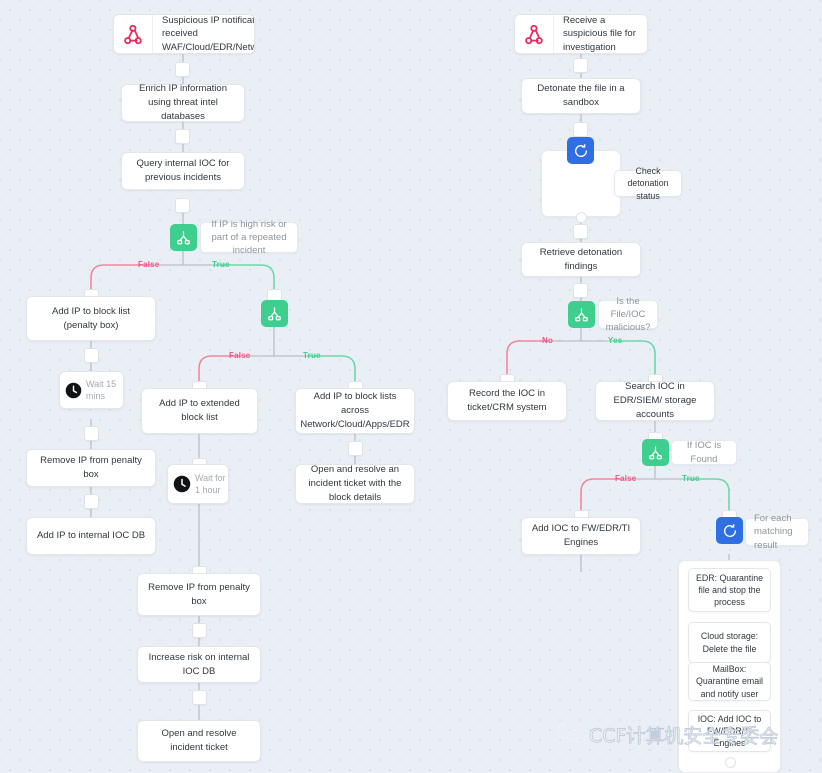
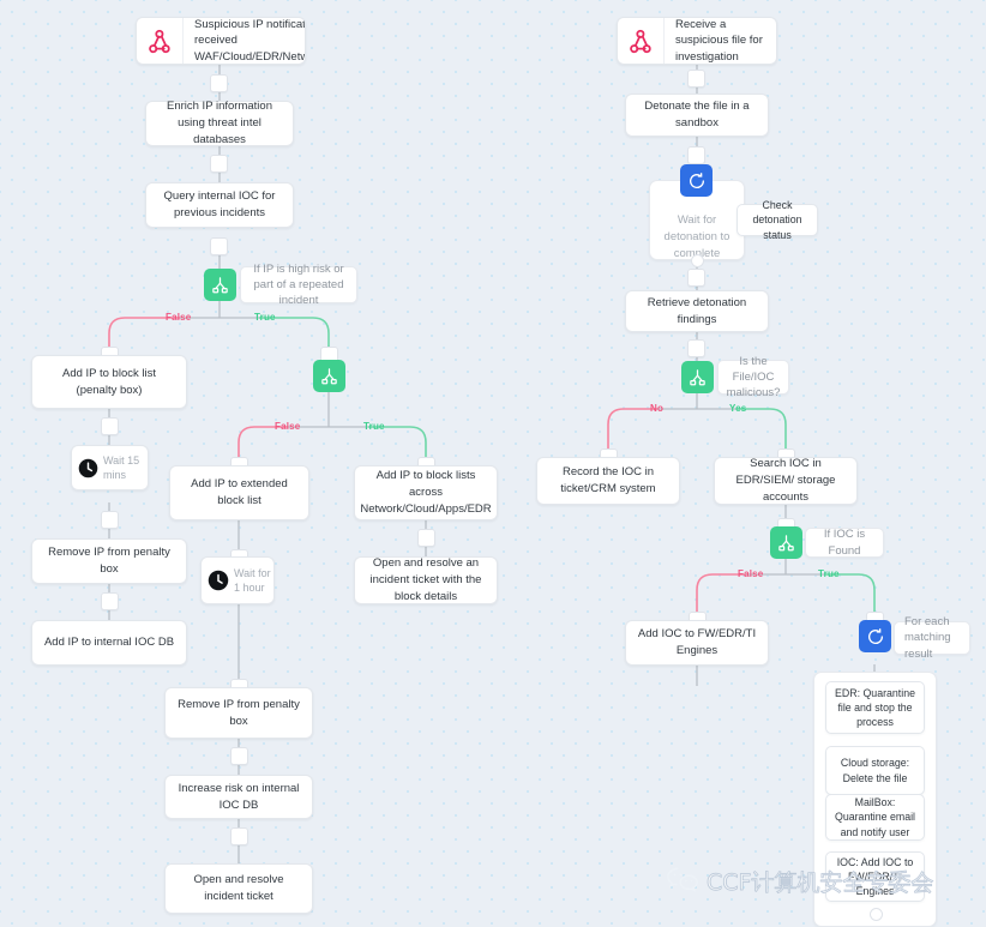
  Suspicious IP notificat received WAF/Cloud/EDR/Netw
  Enrich IP information using threat intel databases
  Query internal IOC for previous incidents
  If IP is high risk or part of a repeated incident
  False
  True
  Add IP to block list (penalty box)
  Wait 15 mins
  Remove IP from penalty box
  Add IP to internal IOC DB
  False
  True
  Add IP to extended block list
  Wait for 1 hour
  Remove IP from penalty box
  Increase risk on internal IOC DB
  Open and resolve incident ticket
  Add IP to block lists across Network/Cloud/Apps/EDR
  Open and resolve an incident ticket with the block details
  Receive a suspicious file for investigation
  Detonate the file in a sandbox
+ Wait for detonation to complete
  Check detonation status
  Retrieve detonation findings
  Is the File/IOC malicious?
  No
  Yes
  Record the IOC in ticket/CRM system
  Search IOC in EDR/SIEM/ storage accounts
  If IOC is Found
  False
  True
  Add IOC to FW/EDR/TI Engines
  For each matching result
  EDR: Quarantine file and stop the process
  Cloud storage: Delete the file
  MailBox: Quarantine email and notify user
  IOC: Add IOC to FW/EDR/TI Engines
  CCF计算机安全专委会
